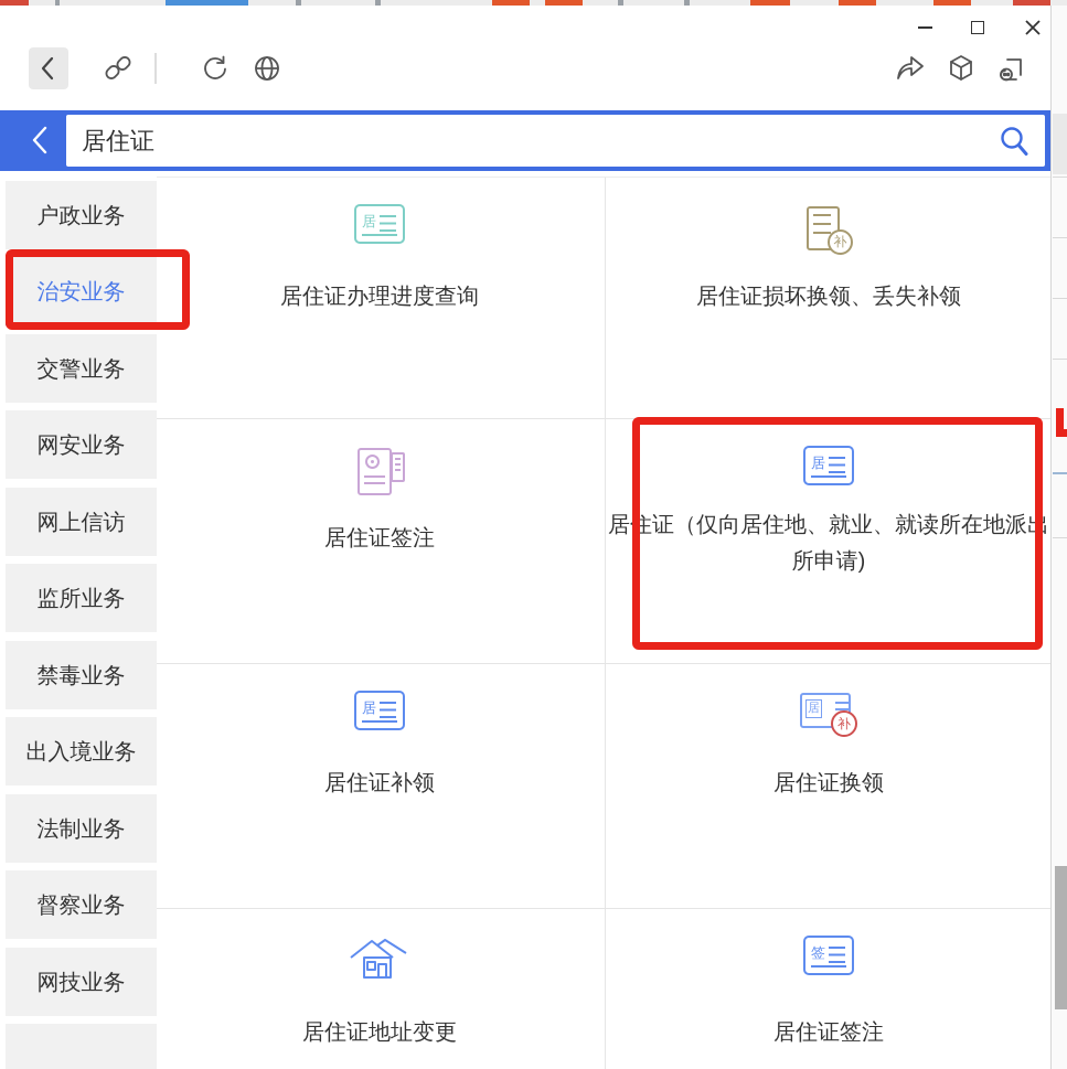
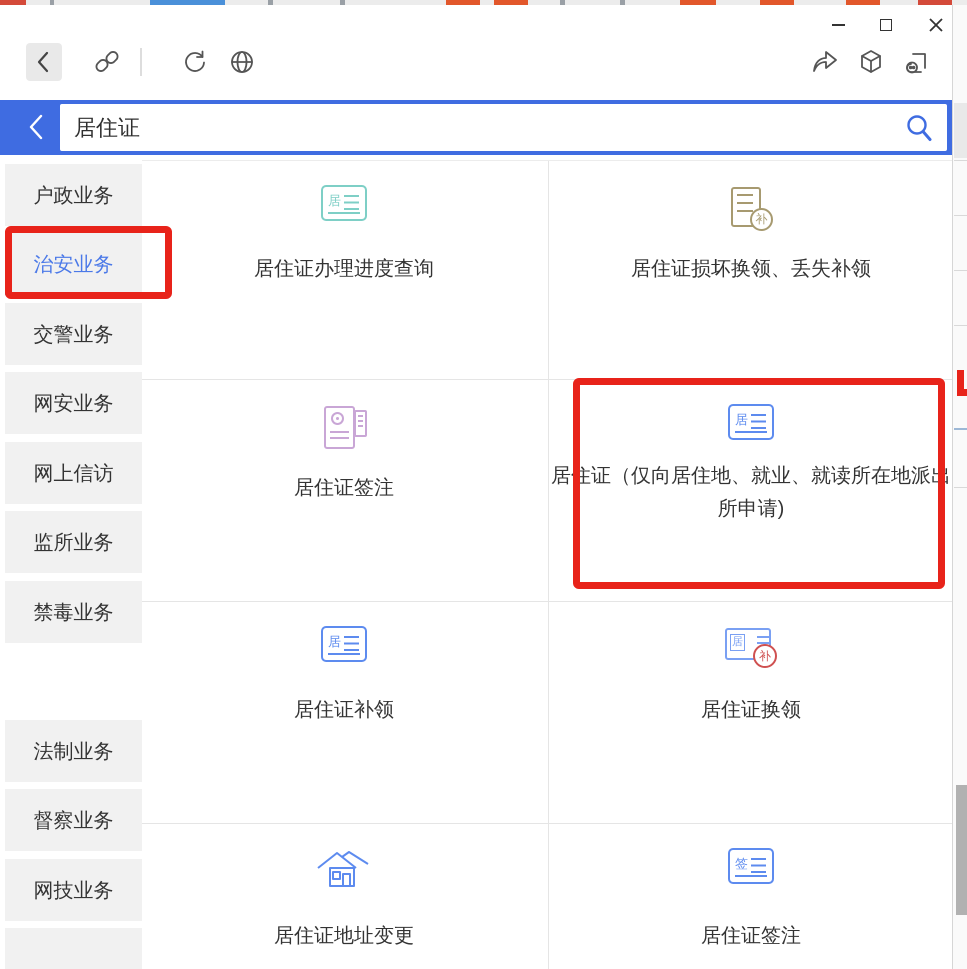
  居住证
  户政业务
  治安业务
  交警业务
  网安业务
  网上信访
  监所业务
  禁毒业务
- 出入境业务
  法制业务
  督察业务
  网技业务
  居
  居住证办理进度查询
  补
  居住证损坏换领、丢失补领
  居住证签注
  居
  居住证（仅向居住地、就业、就读所在地派出所申请)
  居
  居住证补领
  居
  补
  居住证换领
  居住证地址变更
  签
  居住证签注
